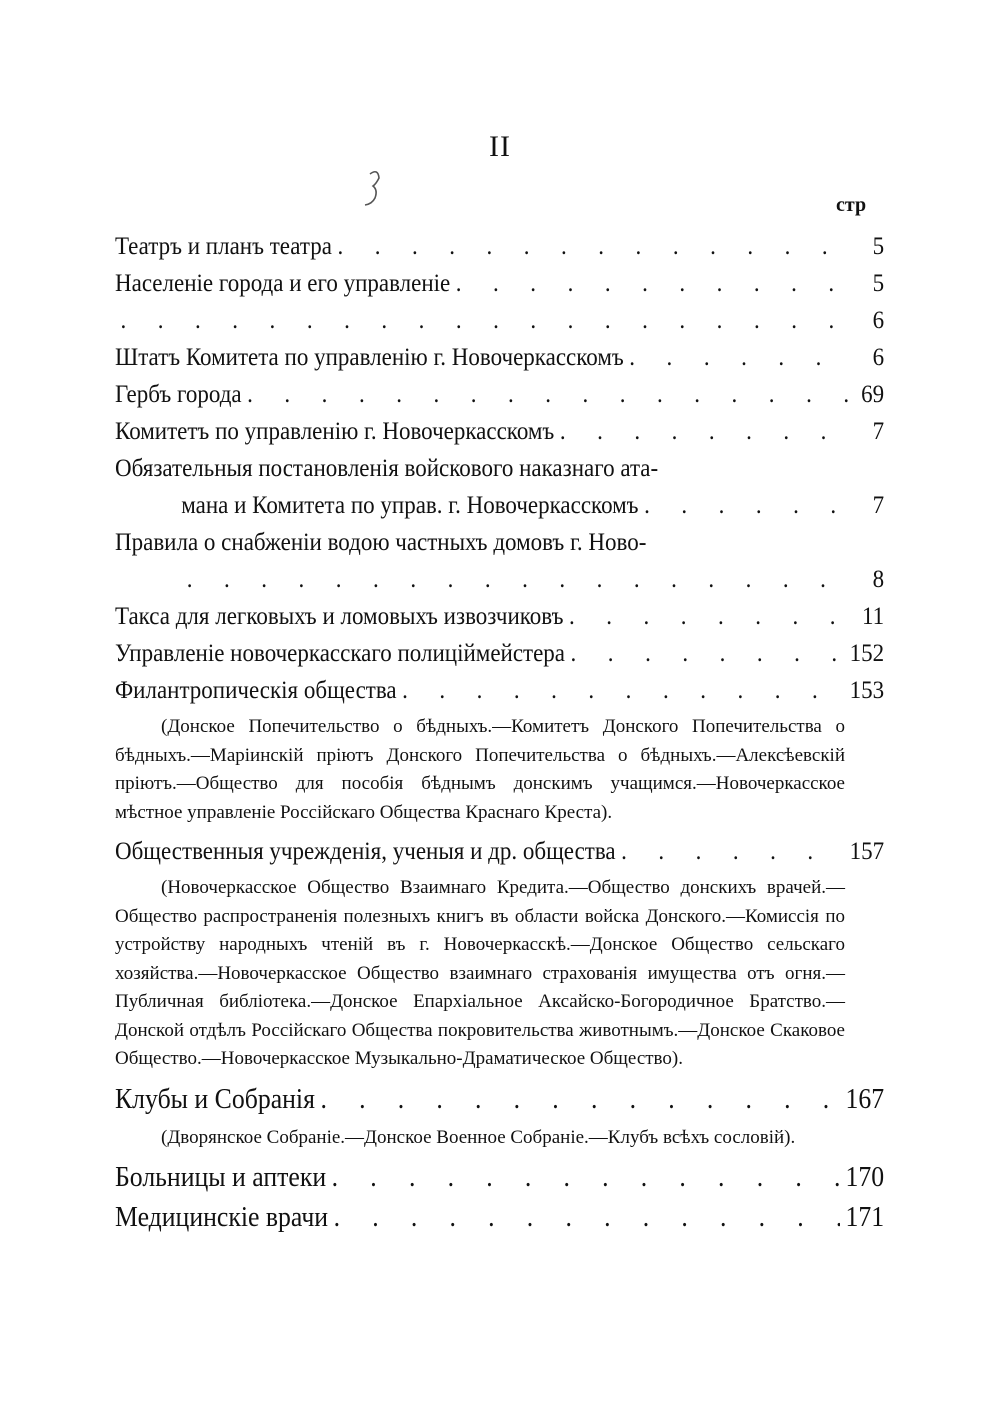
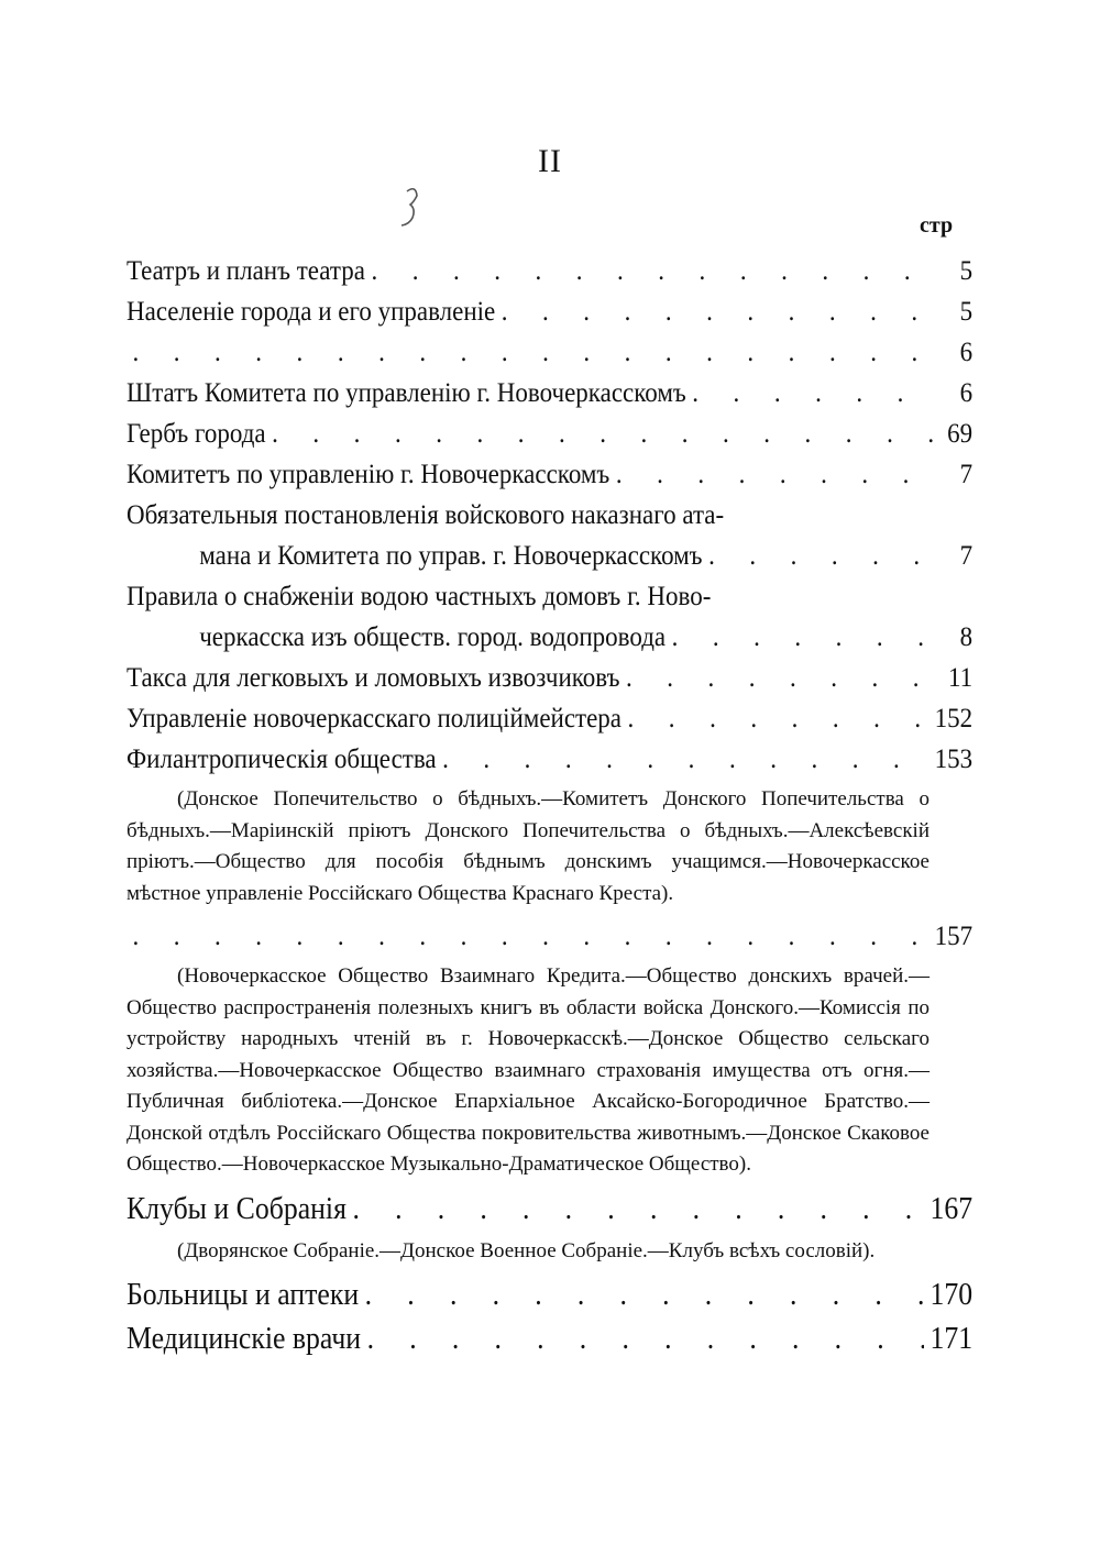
  II
  стр
  Театръ и планъ театра
  5
  Населеніе города и его управленіе
  5
  6
  Штатъ Комитета по управленію г. Новочеркасскомъ
  6
  Гербъ города
  69
  Комитетъ по управленію г. Новочеркасскомъ
  7
  Обязательныя постановленія войскового наказнаго ата-
  мана и Комитета по управ. г. Новочеркасскомъ
  7
  Правила о снабженіи водою частныхъ домовъ г. Ново-
+ черкасска изъ обществ. город. водопровода
  8
  Такса для легковыхъ и ломовыхъ извозчиковъ
  11
  Управленіе новочеркасскаго полиціймейстера
  152
  Филантропическія общества
  153
  (Донское Попечительство о бѣдныхъ.—Комитетъ Донского Попечительства о бѣдныхъ.—Маріинскій пріютъ Донского Попечительства о бѣдныхъ.—Алексѣевскій пріютъ.—Общество для пособія бѣднымъ донскимъ учащимся.—Новочеркасское мѣстное управленіе Россійскаго Общества Краснаго Креста).
- Общественныя учрежденія, ученыя и др. общества
  157
  (Новочеркасское Общество Взаимнаго Кредита.—Общество донскихъ врачей.—Общество распространенія полезныхъ книгъ въ области войска Донского.—Комиссія по устройству народныхъ чтеній въ г. Новочеркасскѣ.—Донское Общество сельскаго хозяйства.—Новочеркасское Общество взаимнаго страхованія имущества отъ огня.—Публичная библіотека.—Донское Епархіальное Аксайско-Богородичное Братство.—Донской отдѣлъ Россійскаго Общества покровительства животнымъ.—Донское Скаковое Общество.—Новочеркасское Музыкально-Драматическое Общество).
  Клубы и Собранія
  167
  (Дворянское Собраніе.—Донское Военное Собраніе.—Клубъ всѣхъ сословій).
  Больницы и аптеки
  170
  Медицинскіе врачи
  171
